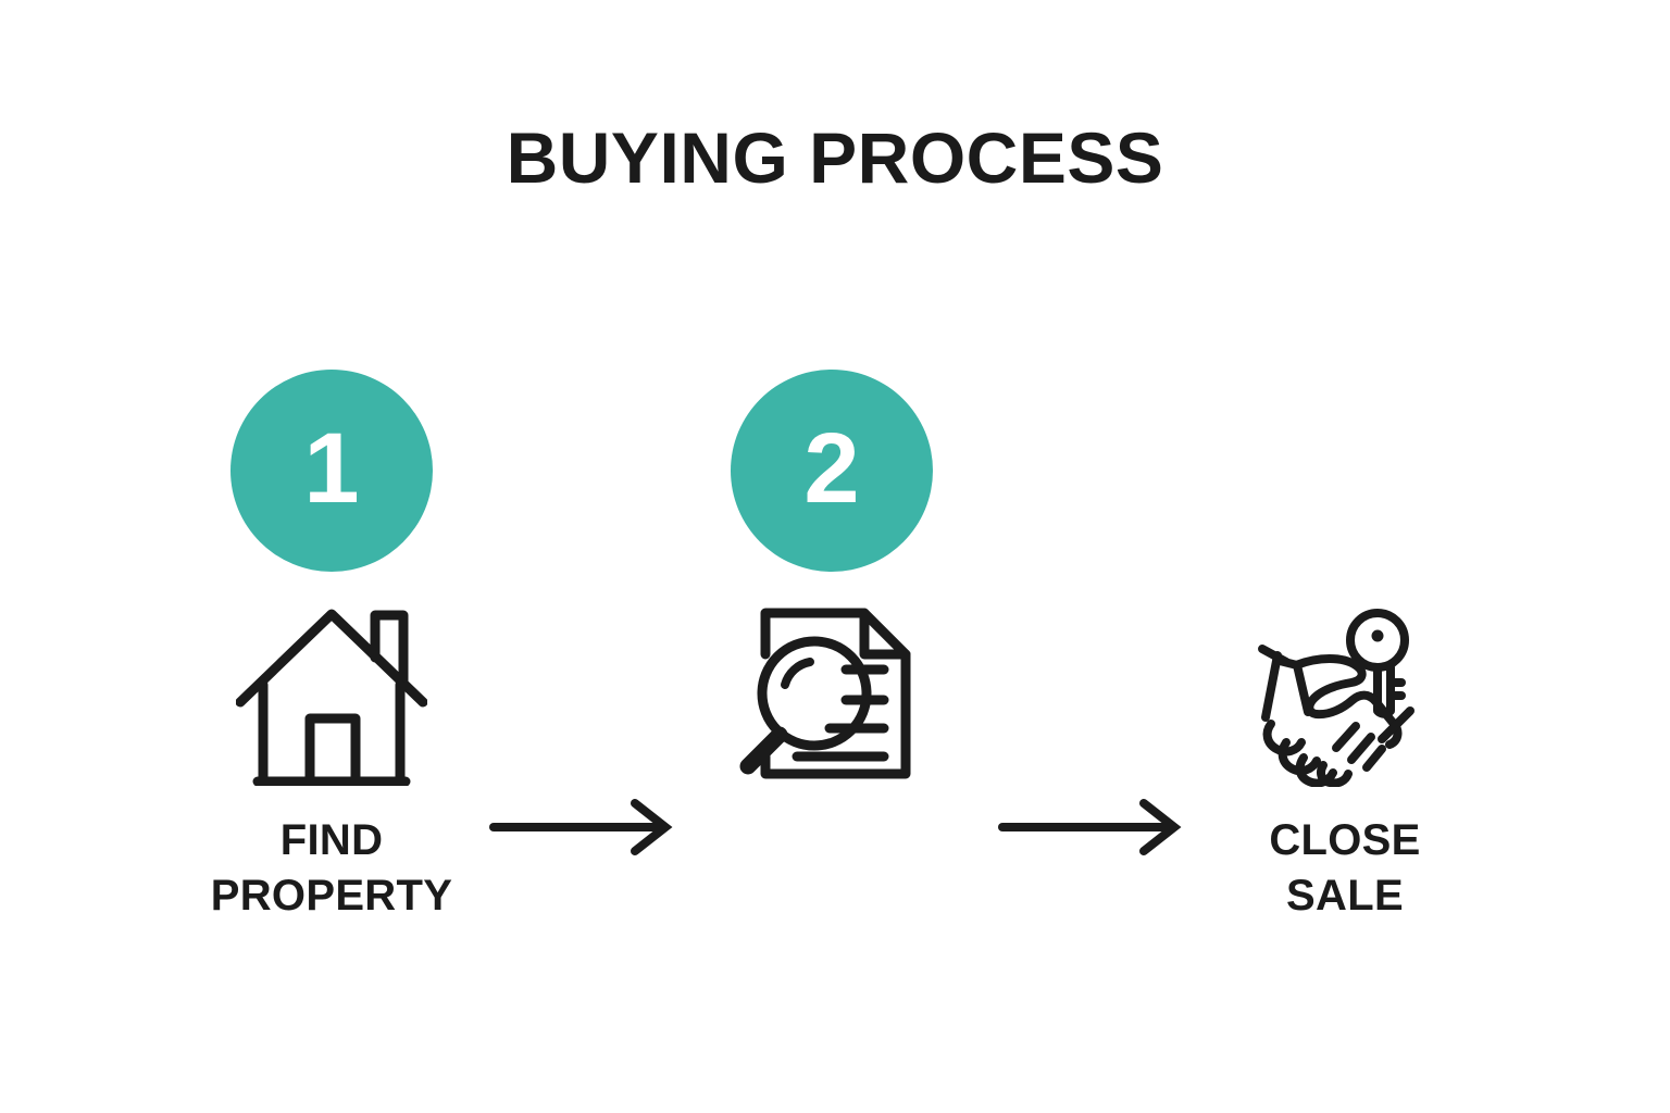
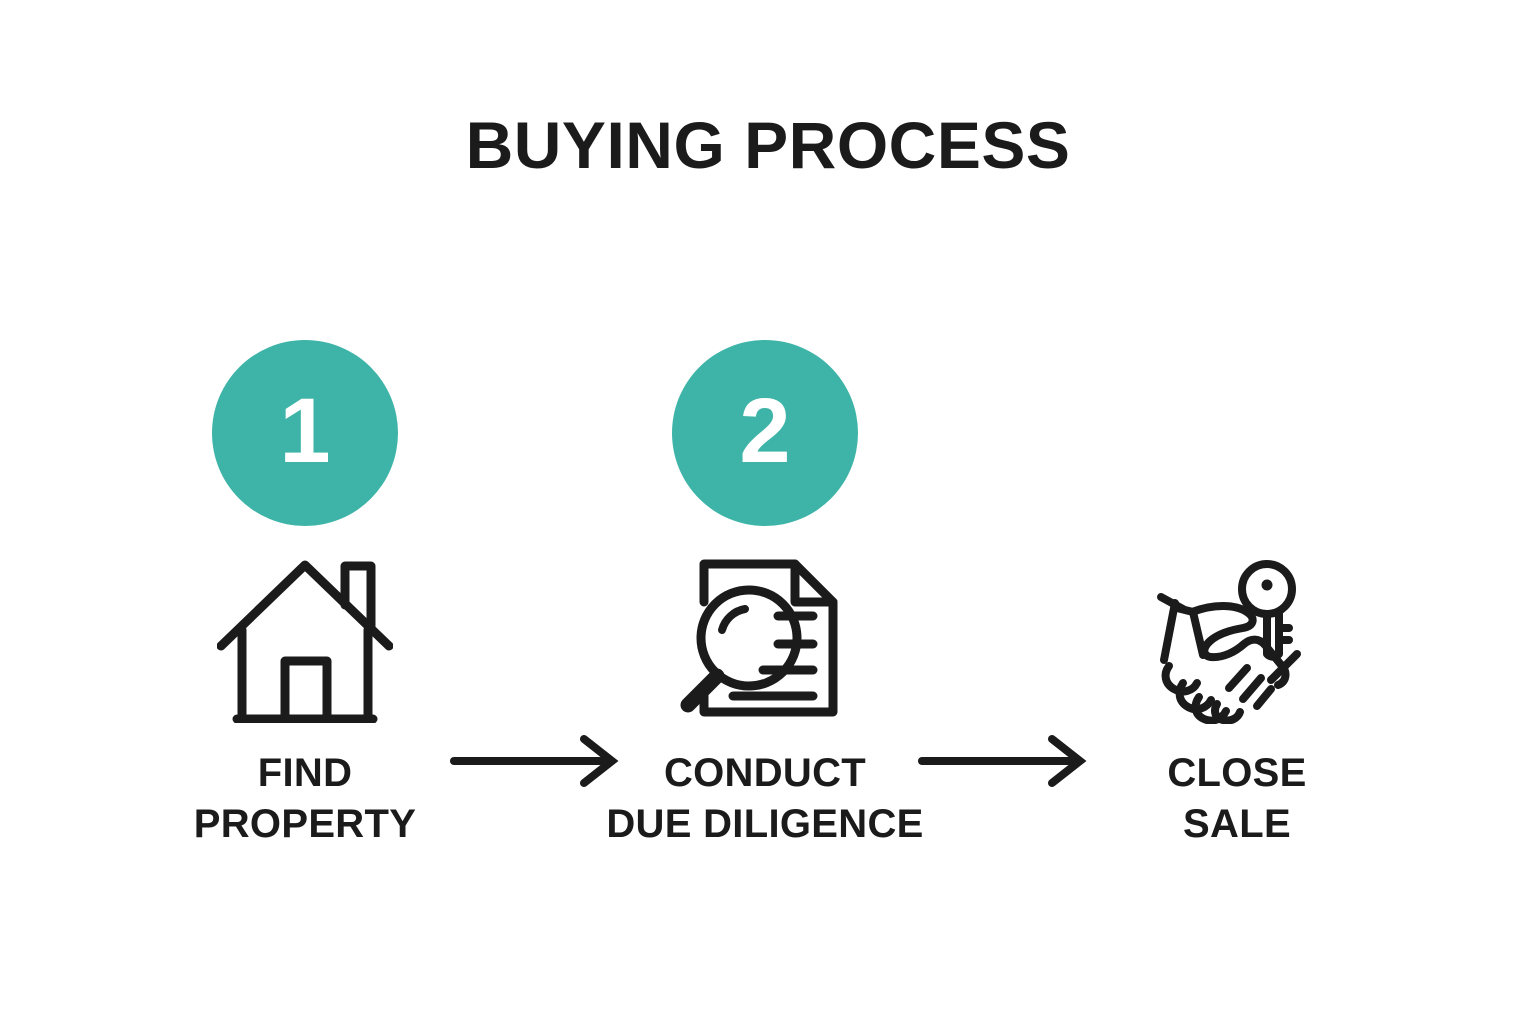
  BUYING PROCESS
  1
  FIND
  PROPERTY
  2
+ CONDUCT
+ DUE DILIGENCE
  CLOSE
  SALE
